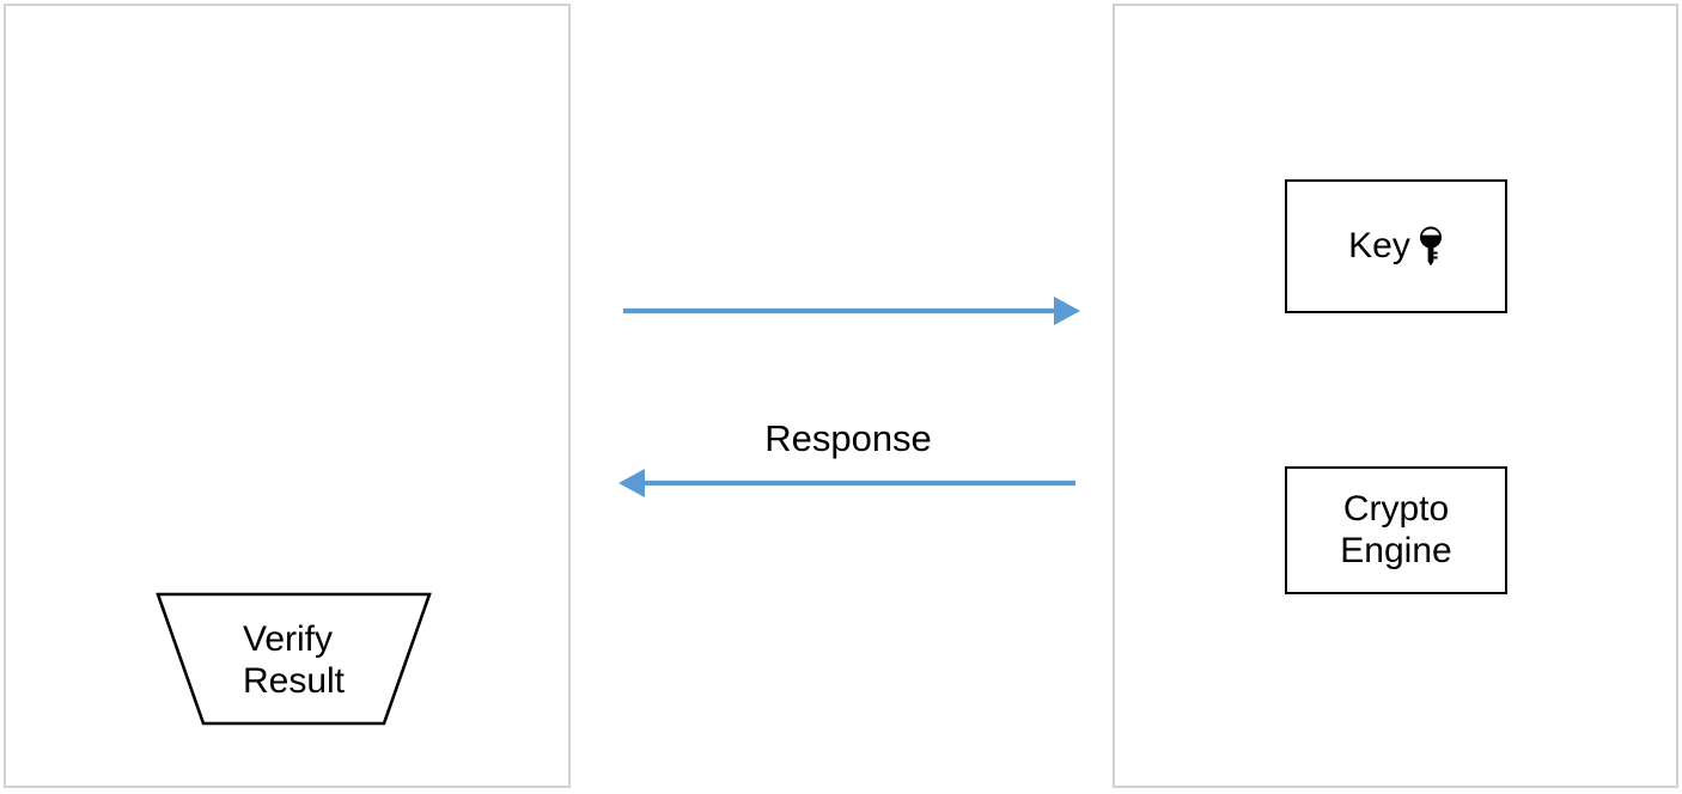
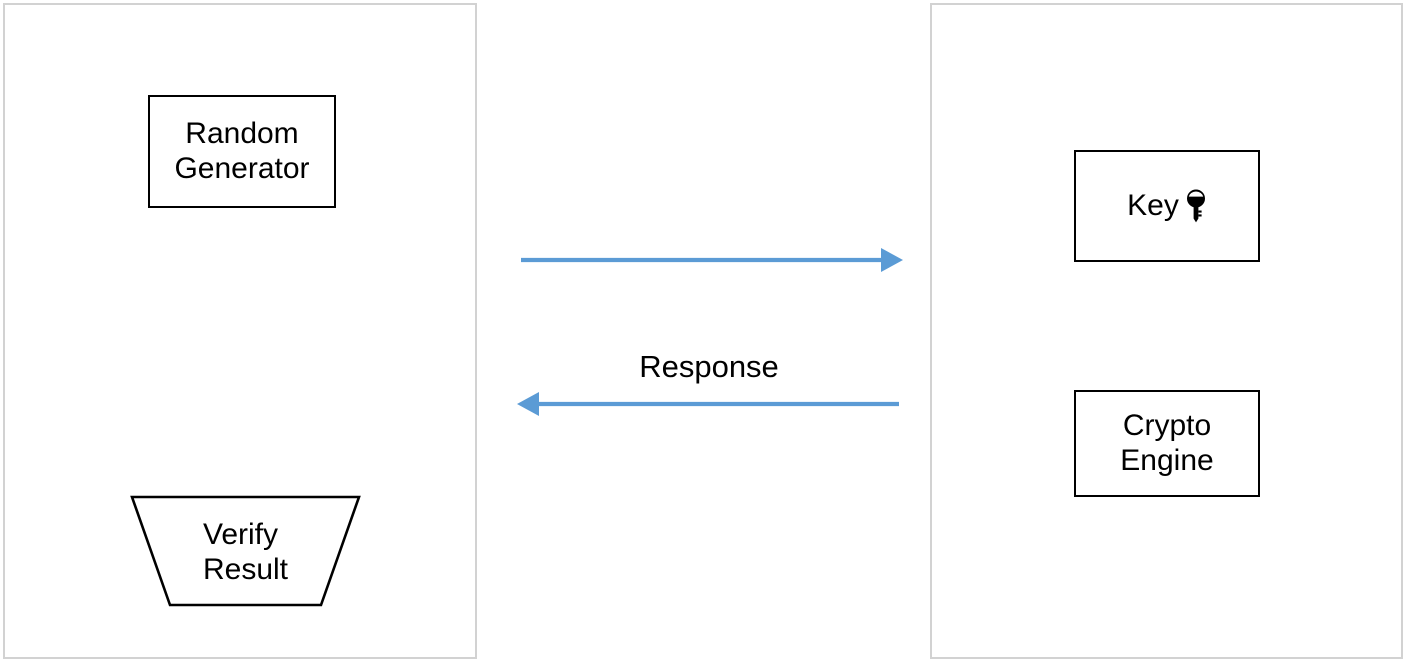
+ Random
+ Generator
  Verify
  Result
  Key
  Crypto
  Engine
  Response
